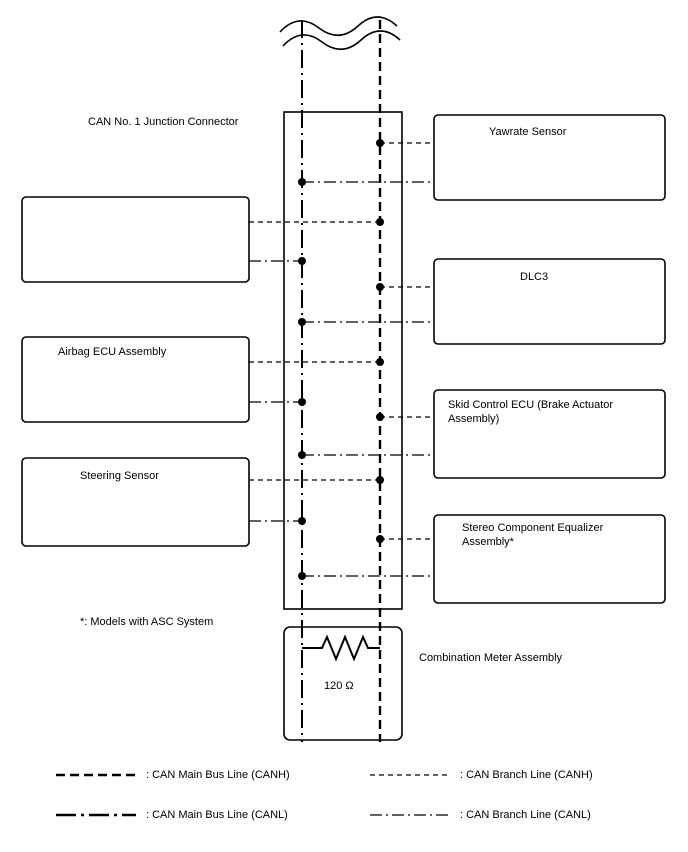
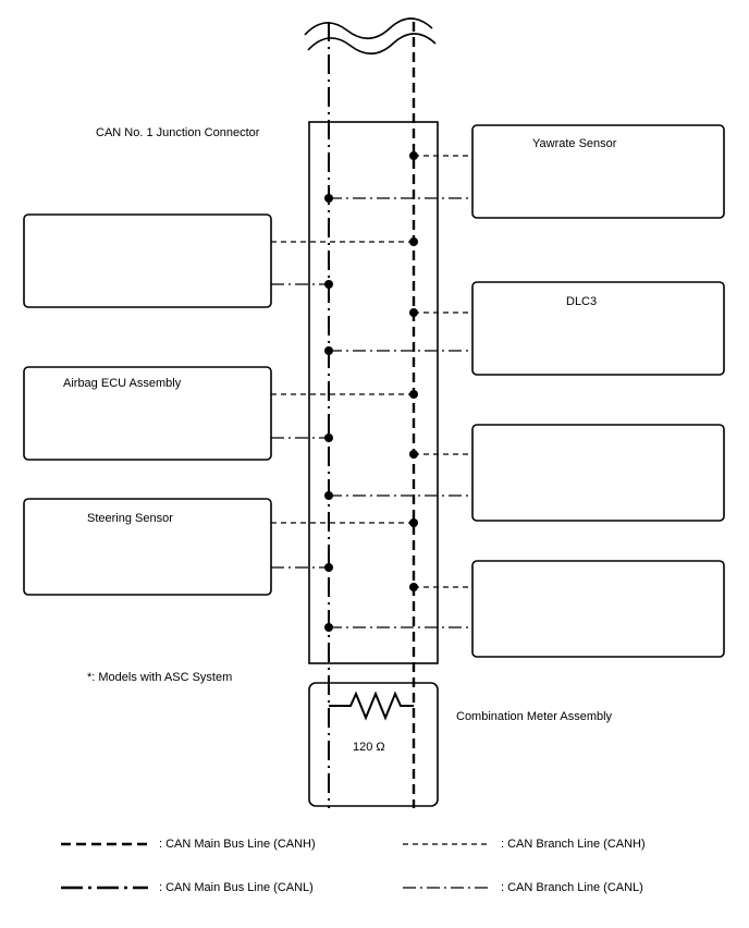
  CAN No. 1 Junction Connector
  Airbag ECU Assembly
  Steering Sensor
  Yawrate Sensor
  DLC3
- Skid Control ECU (Brake Actuator Assembly)
- Stereo Component Equalizer Assembly*
  Combination Meter Assembly
  120 Ω
  *: Models with ASC System
  : CAN Main Bus Line (CANH)
  : CAN Branch Line (CANH)
  : CAN Main Bus Line (CANL)
  : CAN Branch Line (CANL)
